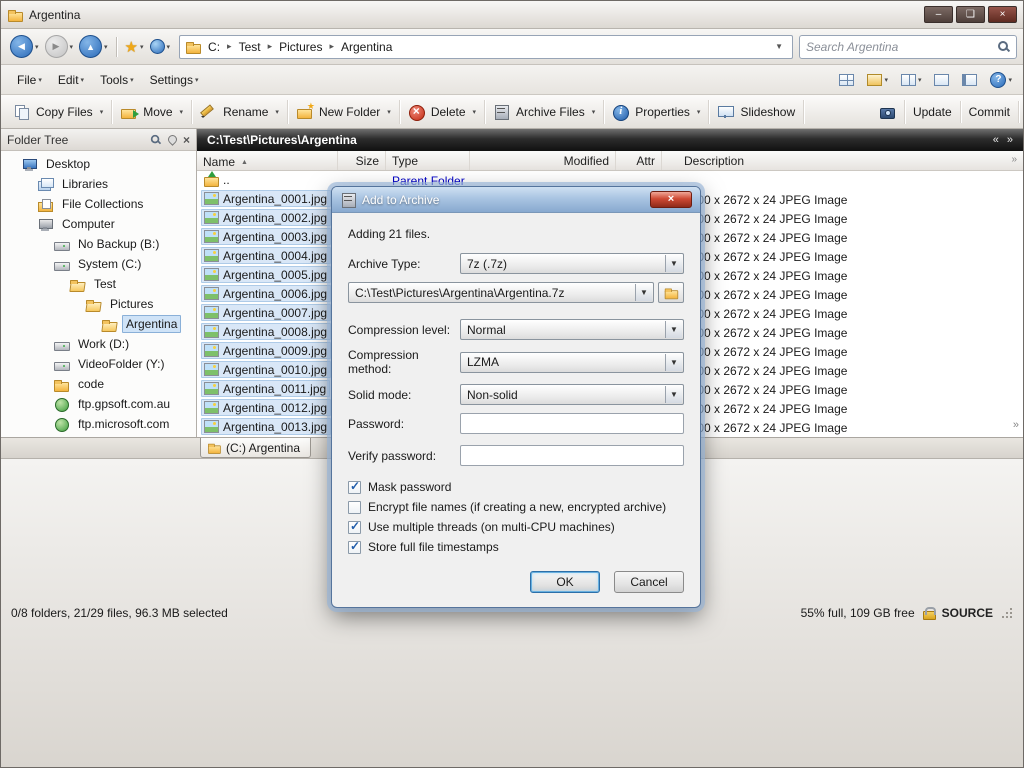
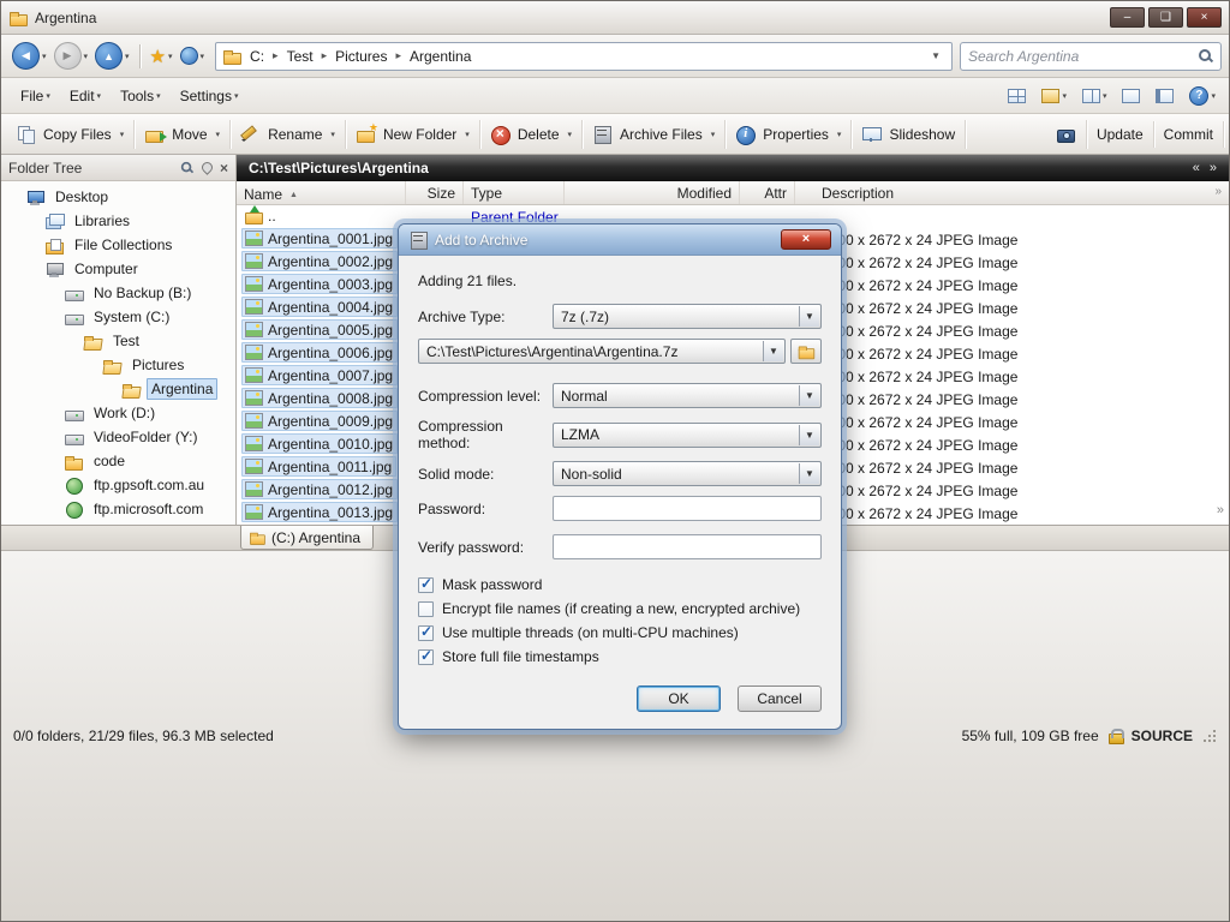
  Argentina
  –
  ❑
  ×
  ◀
  ▶
  ▲
  ★
  C:
  ▸
  Test
  ▸
  Pictures
  ▸
  Argentina
  ▼
  Search Argentina
  File
  Edit
  Tools
  Settings
  ?
  Copy Files
  Move
  Rename
  New Folder
  Delete
  Archive Files
  Properties
  Slideshow
  Update
  Commit
  Folder Tree
  ×
  Desktop
  Libraries
  File Collections
  Computer
  No Backup (B:)
  System (C:)
  Test
  Pictures
  Argentina
  Work (D:)
  VideoFolder (Y:)
  code
  ftp.gpsoft.com.au
  ftp.microsoft.com
  C:\Test\Pictures\Argentina
  «
  »
  Name
  Size
  Type
  Modified
  Attr
  Description
  »
  »
  ..
  Parent Folder
  Argentina_0001.jpg
  0 x 2672 x 24 JPEG Image
  Argentina_0002.jpg
  0 x 2672 x 24 JPEG Image
  Argentina_0003.jpg
  0 x 2672 x 24 JPEG Image
  Argentina_0004.jpg
  0 x 2672 x 24 JPEG Image
  Argentina_0005.jpg
  0 x 2672 x 24 JPEG Image
  Argentina_0006.jpg
  0 x 2672 x 24 JPEG Image
  Argentina_0007.jpg
  0 x 2672 x 24 JPEG Image
  Argentina_0008.jpg
  0 x 2672 x 24 JPEG Image
  Argentina_0009.jpg
  0 x 2672 x 24 JPEG Image
  Argentina_0010.jpg
  0 x 2672 x 24 JPEG Image
  Argentina_0011.jpg
  0 x 2672 x 24 JPEG Image
  Argentina_0012.jpg
  0 x 2672 x 24 JPEG Image
  Argentina_0013.jpg
  0 x 2672 x 24 JPEG Image
  (C:) Argentina
- 0/8 folders, 21/29 files, 96.3 MB selected
+ 0/0 folders, 21/29 files, 96.3 MB selected
  55% full, 109 GB free
  SOURCE
  Add to Archive
  ×
  Adding 21 files.
  Archive Type:
  7z (.7z)
  ▼
  C:\Test\Pictures\Argentina\Argentina.7z
  ▼
  Compression level:
  Normal
  ▼
  Compression method:
  LZMA
  ▼
  Solid mode:
  Non-solid
  ▼
  Password:
  Verify password:
  Mask password
  Encrypt file names (if creating a new, encrypted archive)
  Use multiple threads (on multi-CPU machines)
  Store full file timestamps
  OK
  Cancel
